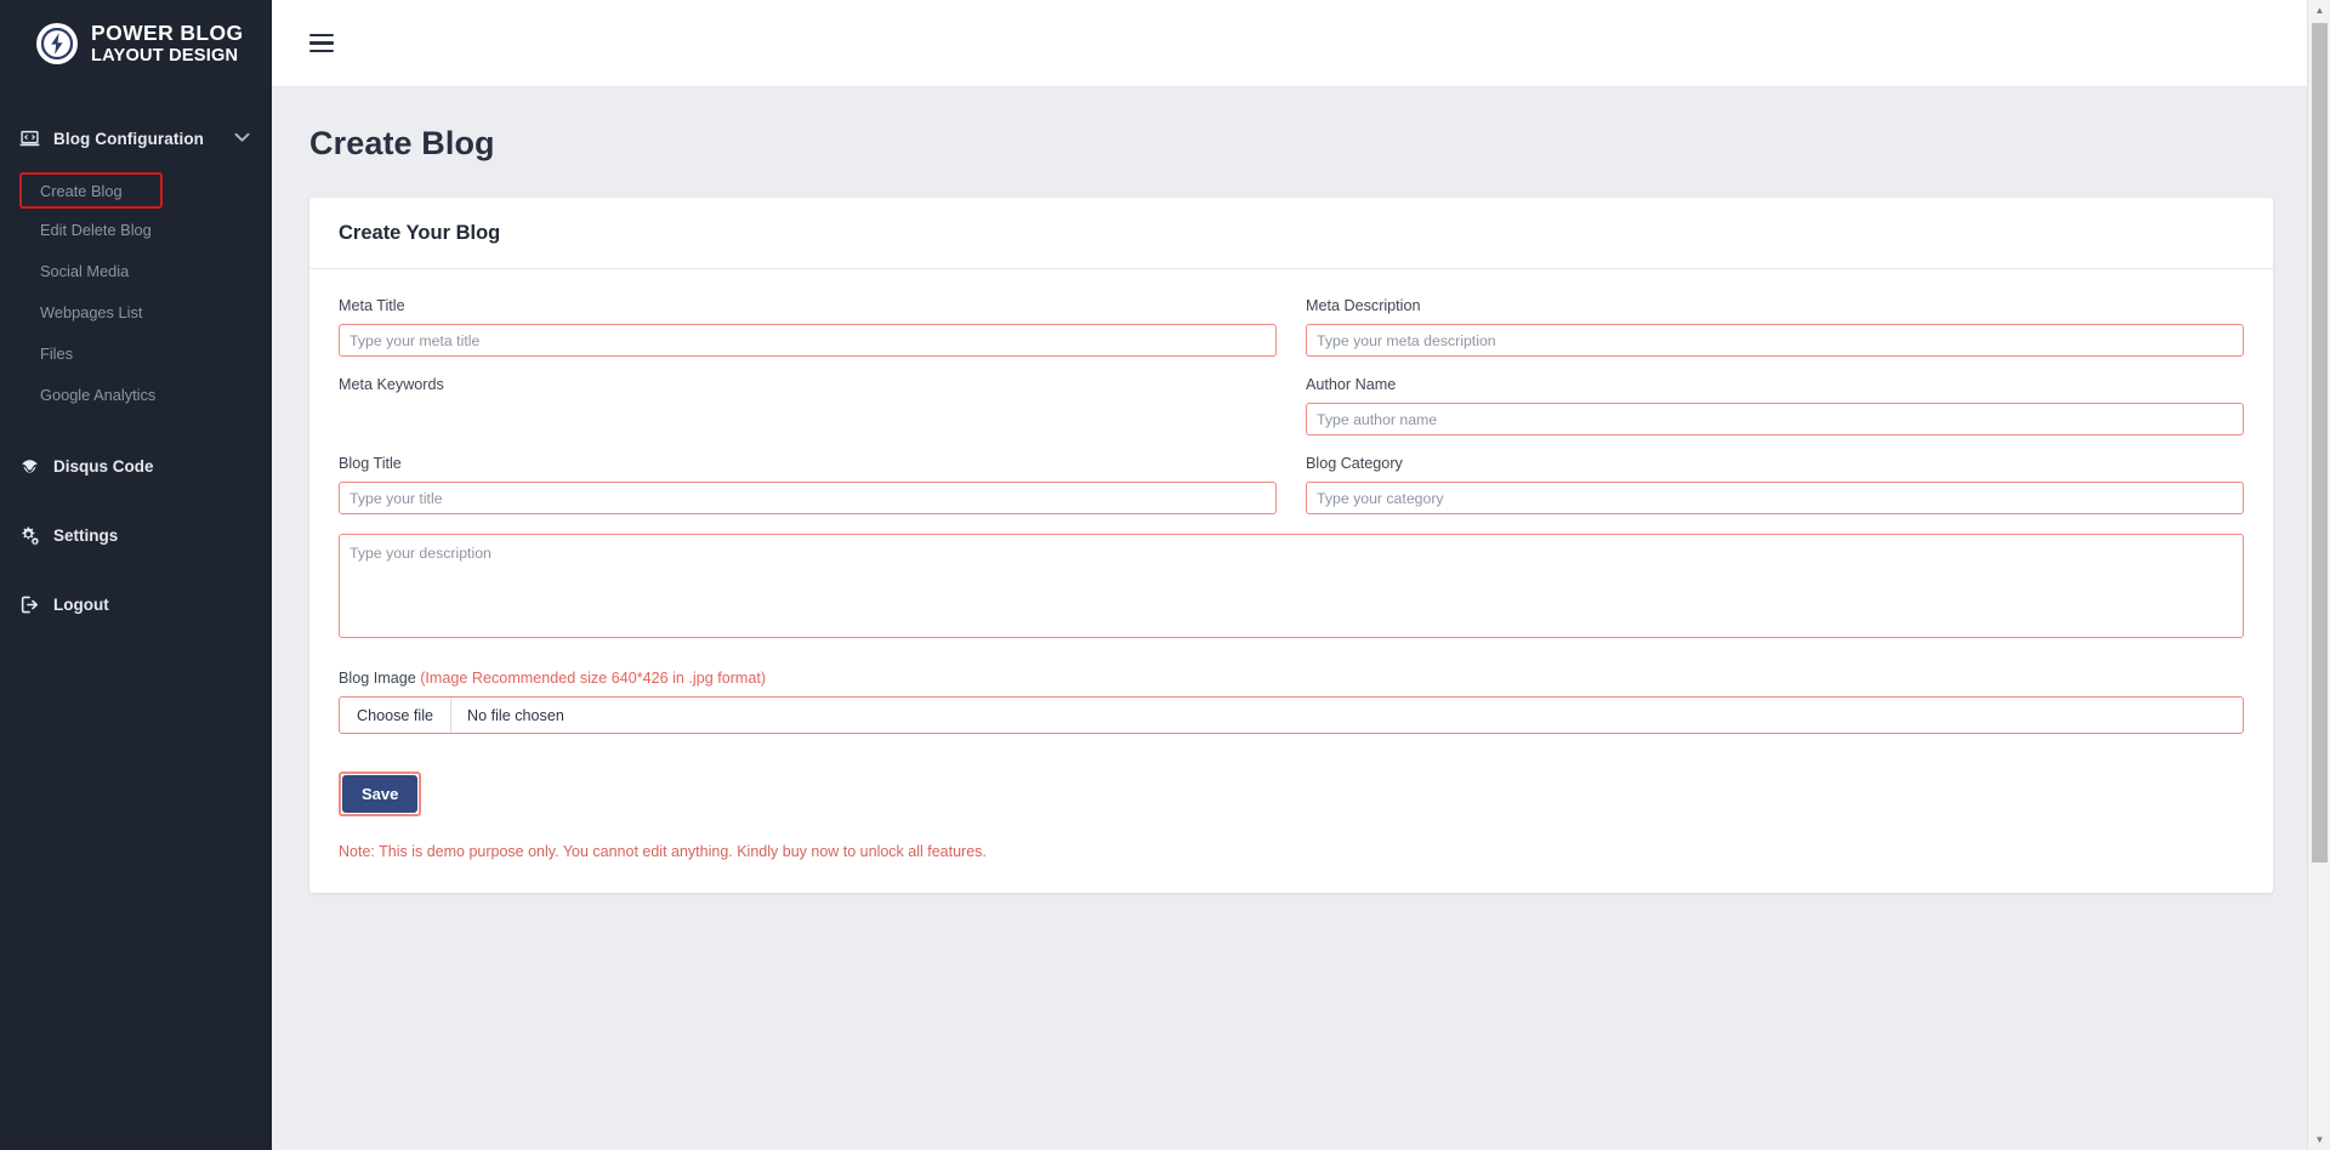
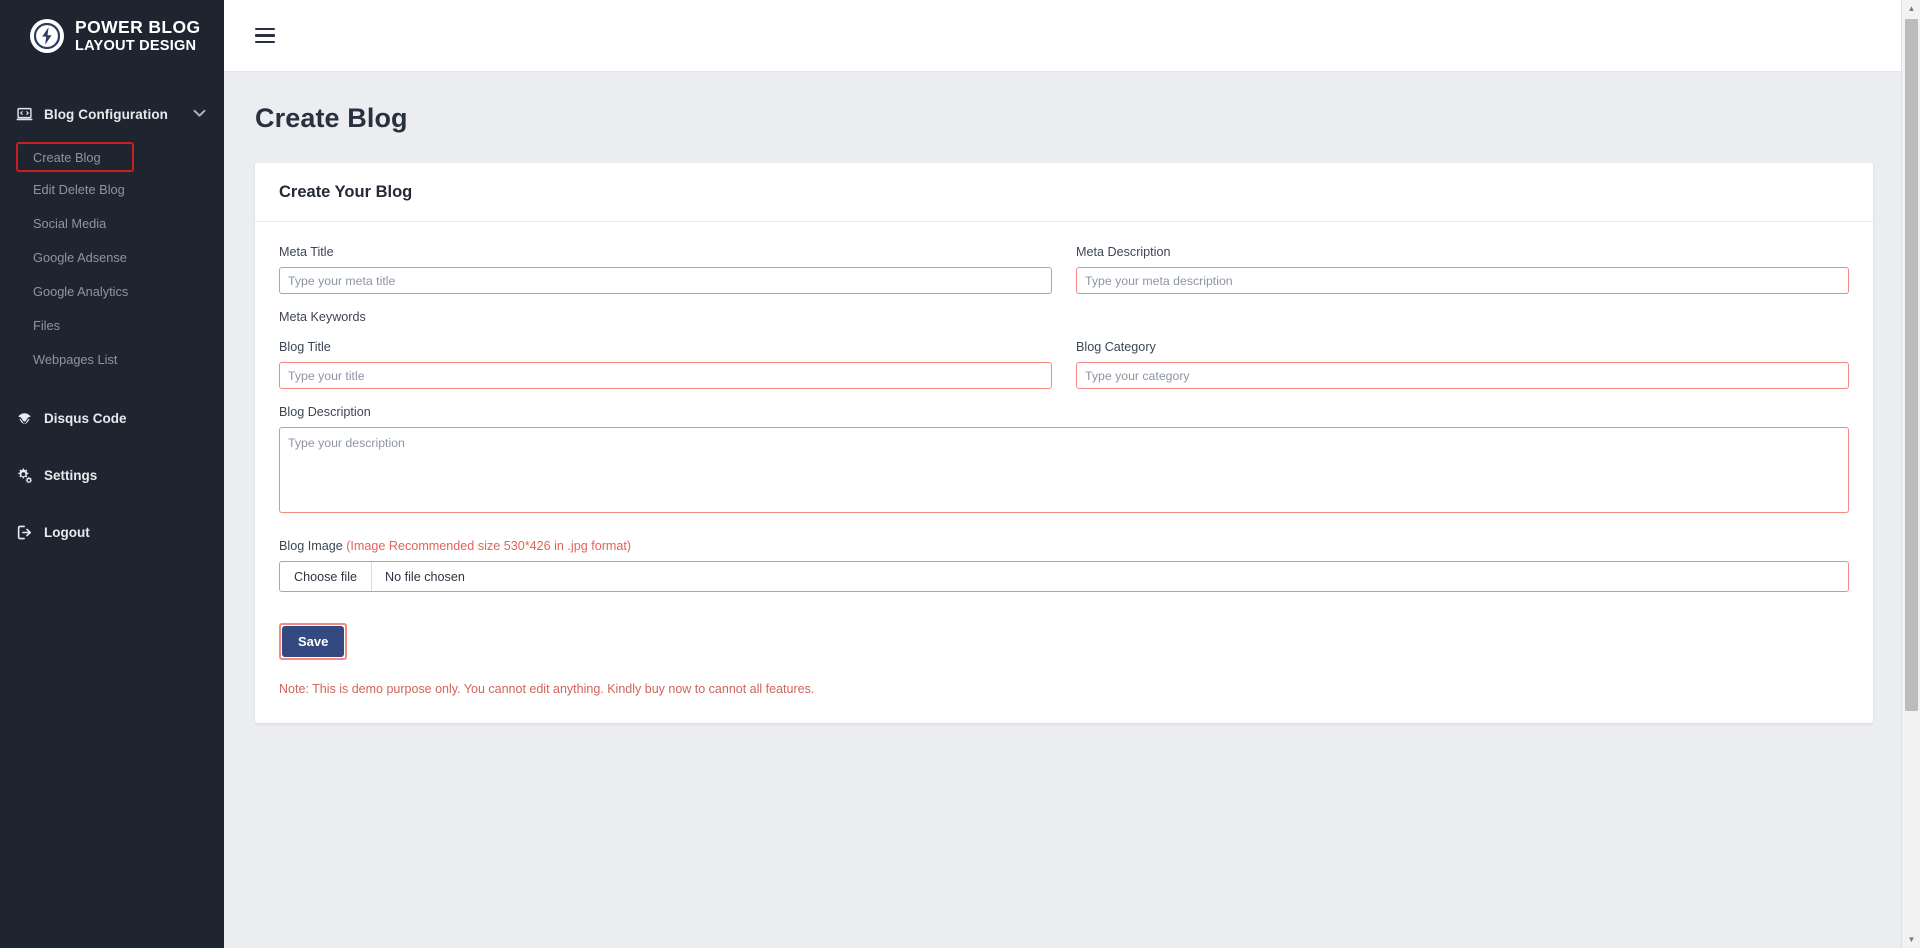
  POWER BLOG
  LAYOUT DESIGN
  Blog Configuration
  Create Blog
  Edit Delete Blog
  Social Media
+ Google Adsense
- Webpages List
+ Google Analytics
  Files
- Google Analytics
+ Webpages List
  Disqus Code
  Settings
  Logout
  Create Blog
  Create Your Blog
  Meta Title
  Type your meta title
  Meta Description
  Type your meta description
  Meta Keywords
- Author Name
- Type author name
  Blog Title
  Type your title
  Blog Category
  Type your category
+ Blog Description
  Type your description
- Blog Image (Image Recommended size 640*426 in .jpg format)
+ Blog Image (Image Recommended size 530*426 in .jpg format)
  Choose file
  No file chosen
  Save
- Note: This is demo purpose only. You cannot edit anything. Kindly buy now to unlock all features.
+ Note: This is demo purpose only. You cannot edit anything. Kindly buy now to cannot all features.
  ▲
  ▼
